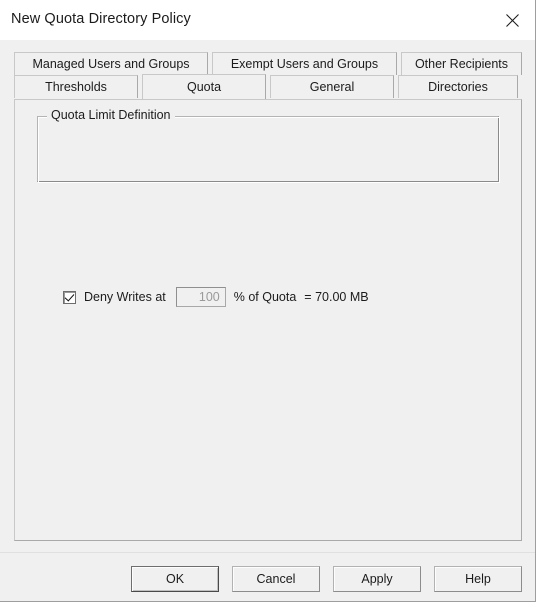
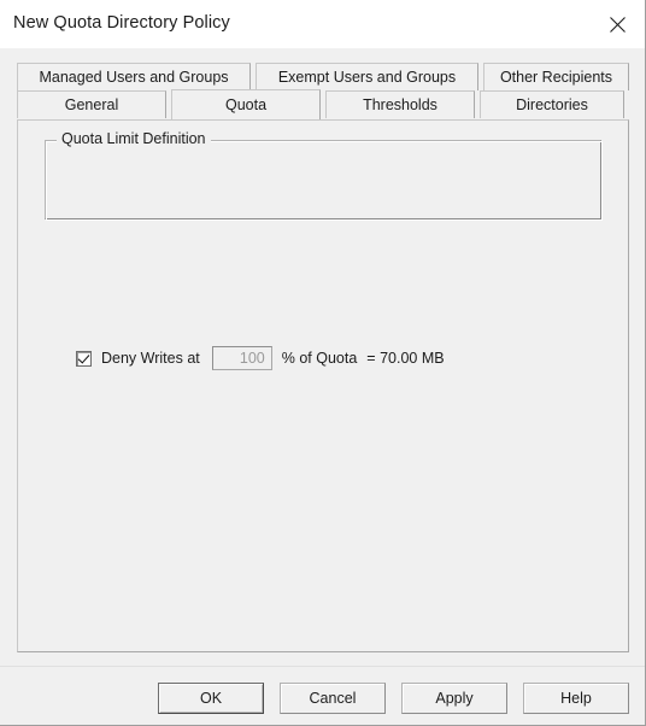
  New Quota Directory Policy
  Managed Users and Groups
  Exempt Users and Groups
  Other Recipients
- Thresholds
+ General
  Quota
- General
+ Thresholds
  Directories
  Quota Limit Definition
  Deny Writes at
  100
  % of Quota
  = 70.00 MB
  OK
  Cancel
  Apply
  Help
